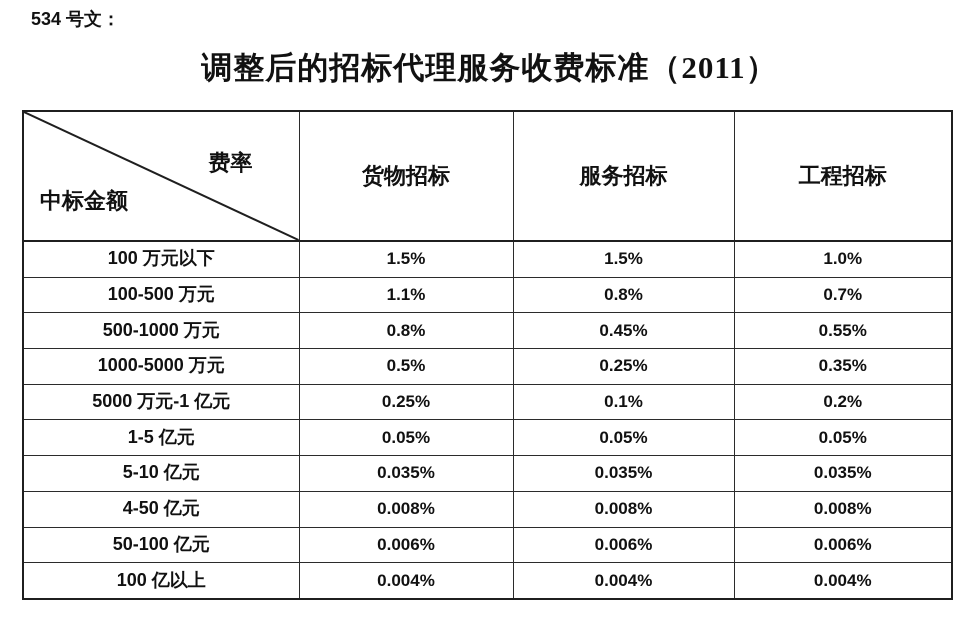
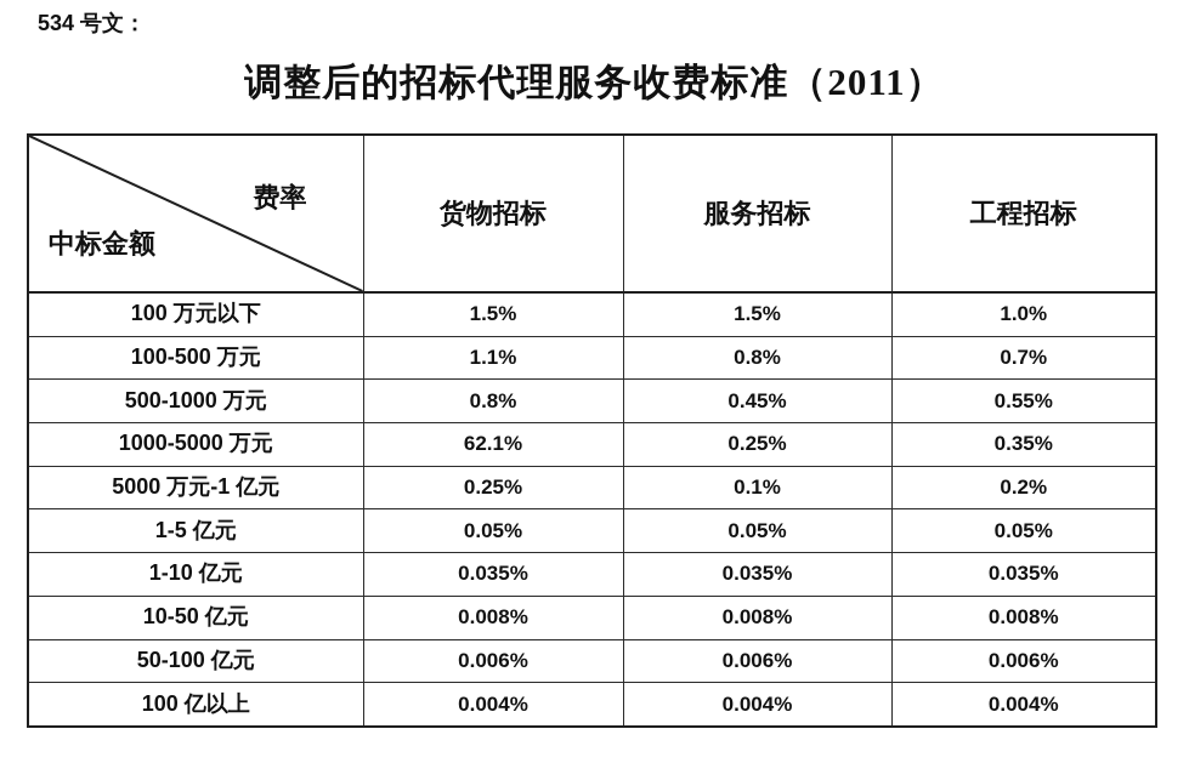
  534 号文：
  调整后的招标代理服务收费标准（2011）
  费率 中标金额	货物招标	服务招标	工程招标
  100 万元以下	1.5%	1.5%	1.0%
  100-500 万元	1.1%	0.8%	0.7%
  500-1000 万元	0.8%	0.45%	0.55%
- 1000-5000 万元	0.5%	0.25%	0.35%
+ 1000-5000 万元	62.1%	0.25%	0.35%
  5000 万元-1 亿元	0.25%	0.1%	0.2%
  1-5 亿元	0.05%	0.05%	0.05%
- 5-10 亿元	0.035%	0.035%	0.035%
+ 1-10 亿元	0.035%	0.035%	0.035%
- 4-50 亿元	0.008%	0.008%	0.008%
+ 10-50 亿元	0.008%	0.008%	0.008%
  50-100 亿元	0.006%	0.006%	0.006%
  100 亿以上	0.004%	0.004%	0.004%
